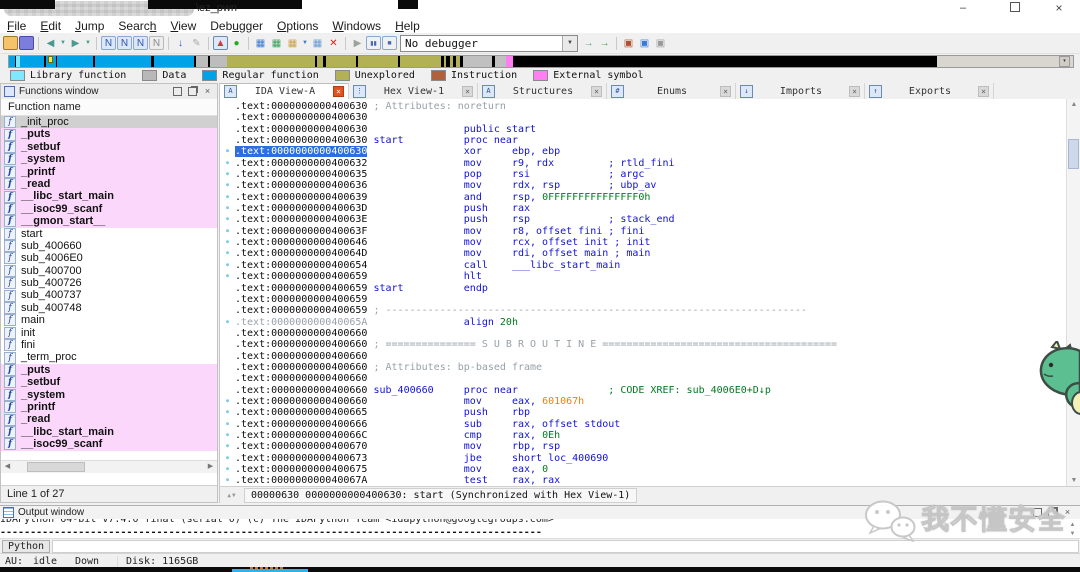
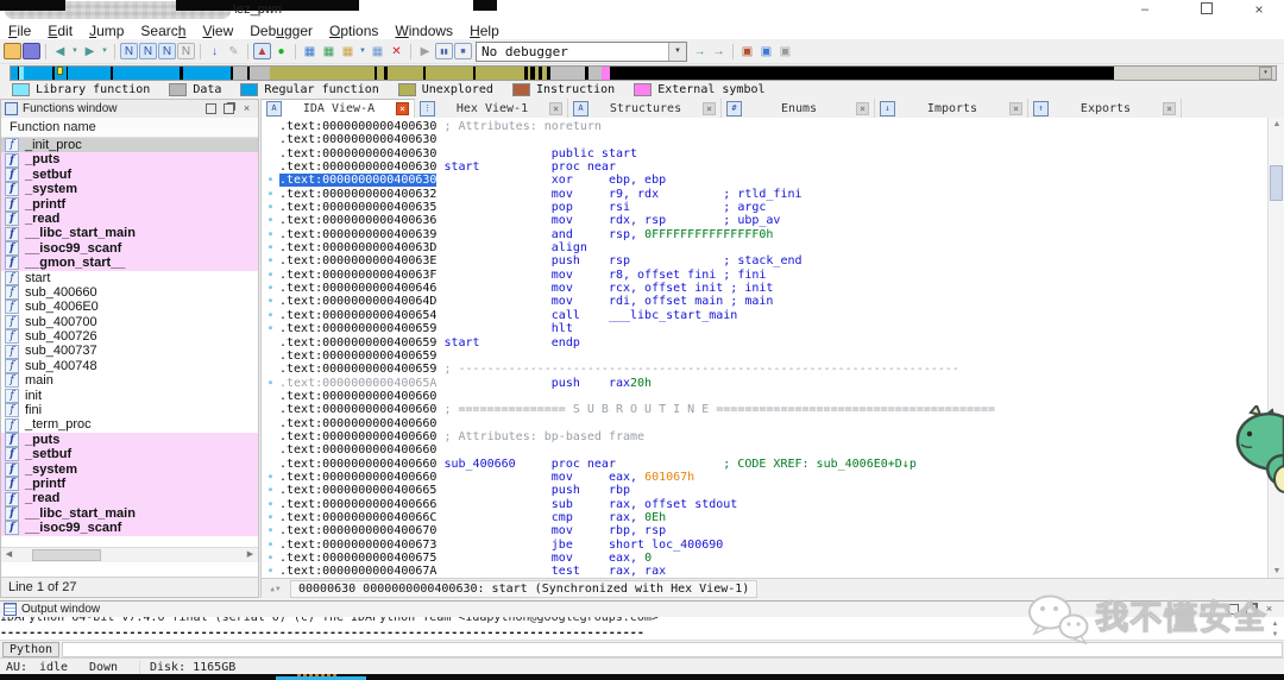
  \ez_pwn
  –
  ×
  File
  Edit
  Jump
  Search
  View
  Debugger
  Options
  Windows
  Help
  ◀
  ▶
  N
  N
  N
  N
  ↓
  ✎
  ▲
  ●
  ▦
  ▦
  ▦
  ▦
  ✕
  ▶
  No debugger
  →
  →
  ▣
  ▣
  ▣
  Library function
  Data
  Regular function
  Unexplored
  Instruction
  External symbol
  Functions window
  ×
  Function name
  f
  _init_proc
  f
  _puts
  f
  _setbuf
  f
  _system
  f
  _printf
  f
  _read
  f
  __libc_start_main
  f
  __isoc99_scanf
  f
  __gmon_start__
  f
  start
  f
  sub_400660
  f
  sub_4006E0
  f
  sub_400700
  f
  sub_400726
  f
  sub_400737
  f
  sub_400748
  f
  main
  f
  init
  f
  fini
  f
  _term_proc
  f
  _puts
  f
  _setbuf
  f
  _system
  f
  _printf
  f
  _read
  f
  __libc_start_main
  f
  __isoc99_scanf
  Line 1 of 27
  A
  IDA View-A
  ×
  ⋮
  Hex View-1
  ×
  A
  Structures
  ×
  #
  Enums
  ×
  ↓
  Imports
  ×
  ↑
  Exports
  ×
  .text:0000000000400630 ; Attributes: noreturn
  .text:0000000000400630
  .text:0000000000400630 public start
  .text:0000000000400630 start proc near
  .text:0000000000400630 xor ebp, ebp
  .text:0000000000400632 mov r9, rdx ; rtld_fini
  .text:0000000000400635 pop rsi ; argc
  .text:0000000000400636 mov rdx, rsp ; ubp_av
  .text:0000000000400639 and rsp, 0FFFFFFFFFFFFFFF0h
- .text:000000000040063D push rax
+ .text:000000000040063D align
  .text:000000000040063E push rsp ; stack_end
  .text:000000000040063F mov r8, offset fini ; fini
  .text:0000000000400646 mov rcx, offset init ; init
  .text:000000000040064D mov rdi, offset main ; main
  .text:0000000000400654 call ___libc_start_main
  .text:0000000000400659 hlt
  .text:0000000000400659 start endp
  .text:0000000000400659
  .text:0000000000400659 ; ----------------------------------------------------------------------
- .text:000000000040065A align 20h
+ .text:000000000040065A push rax20h
  .text:0000000000400660
  .text:0000000000400660 ; =============== S U B R O U T I N E =======================================
  .text:0000000000400660
  .text:0000000000400660 ; Attributes: bp-based frame
  .text:0000000000400660
  .text:0000000000400660 sub_400660 proc near ; CODE XREF: sub_4006E0+D↓p
  .text:0000000000400660 mov eax, 601067h
  .text:0000000000400665 push rbp
  .text:0000000000400666 sub rax, offset stdout
  .text:000000000040066C cmp rax, 0Eh
  .text:0000000000400670 mov rbp, rsp
  .text:0000000000400673 jbe short loc_400690
  .text:0000000000400675 mov eax, 0
  .text:000000000040067A test rax, rax
  00000630 0000000000400630: start (Synchronized with Hex View-1)
  Output window
  ×
  IDAPython 64-bit v7.4.0 final (serial 0) (c) The IDAPython Team <idapython@googlegroups.com>
  ------------------------------------------------------------------------------------------
  Python
  AU:
  idle
  Down
  Disk: 1165GB
  我不懂安全
